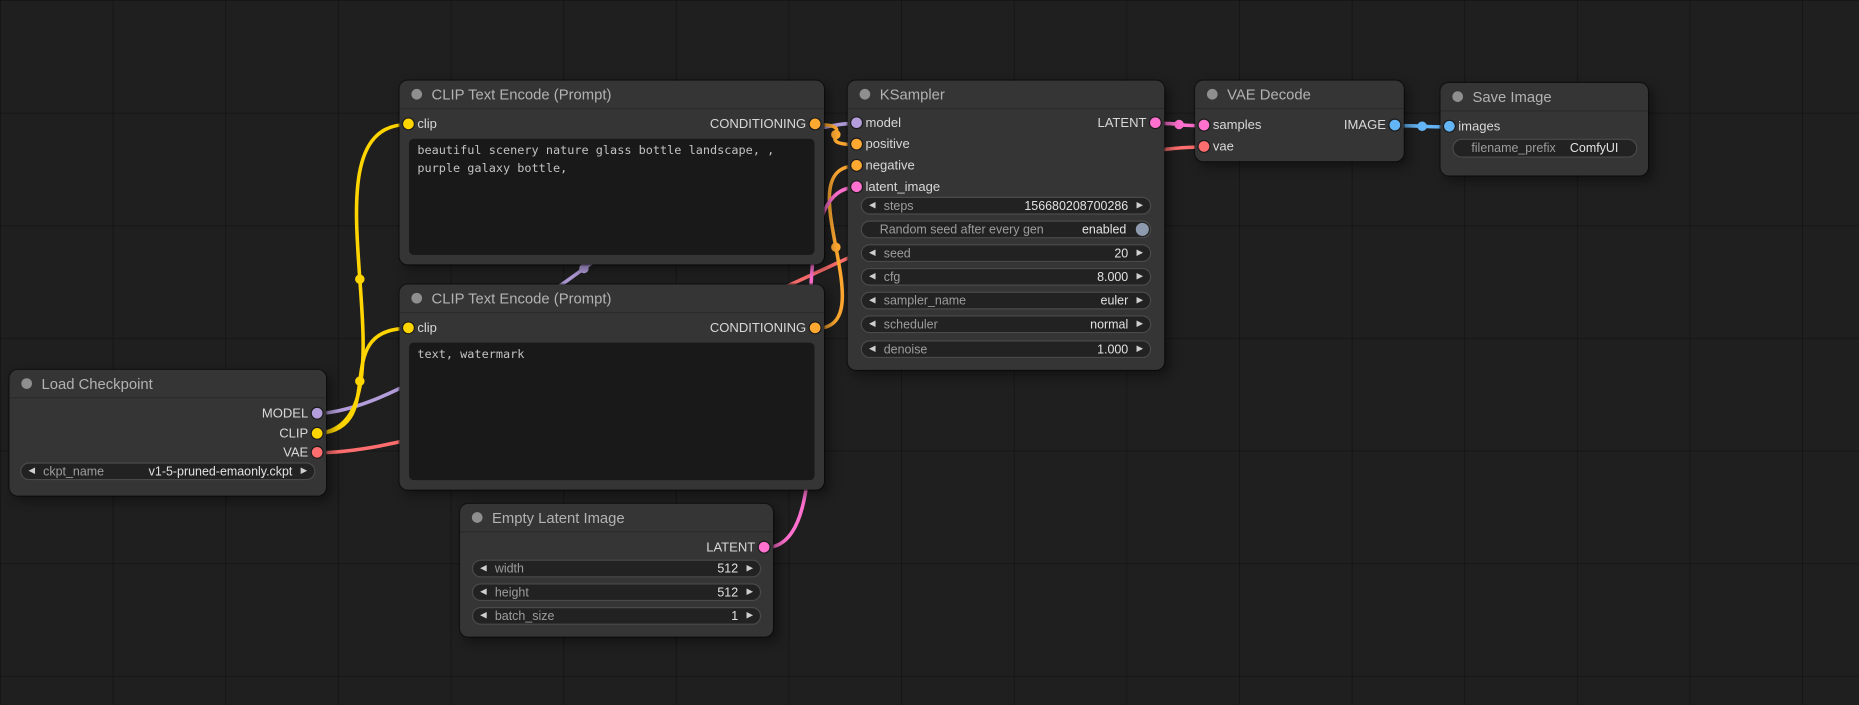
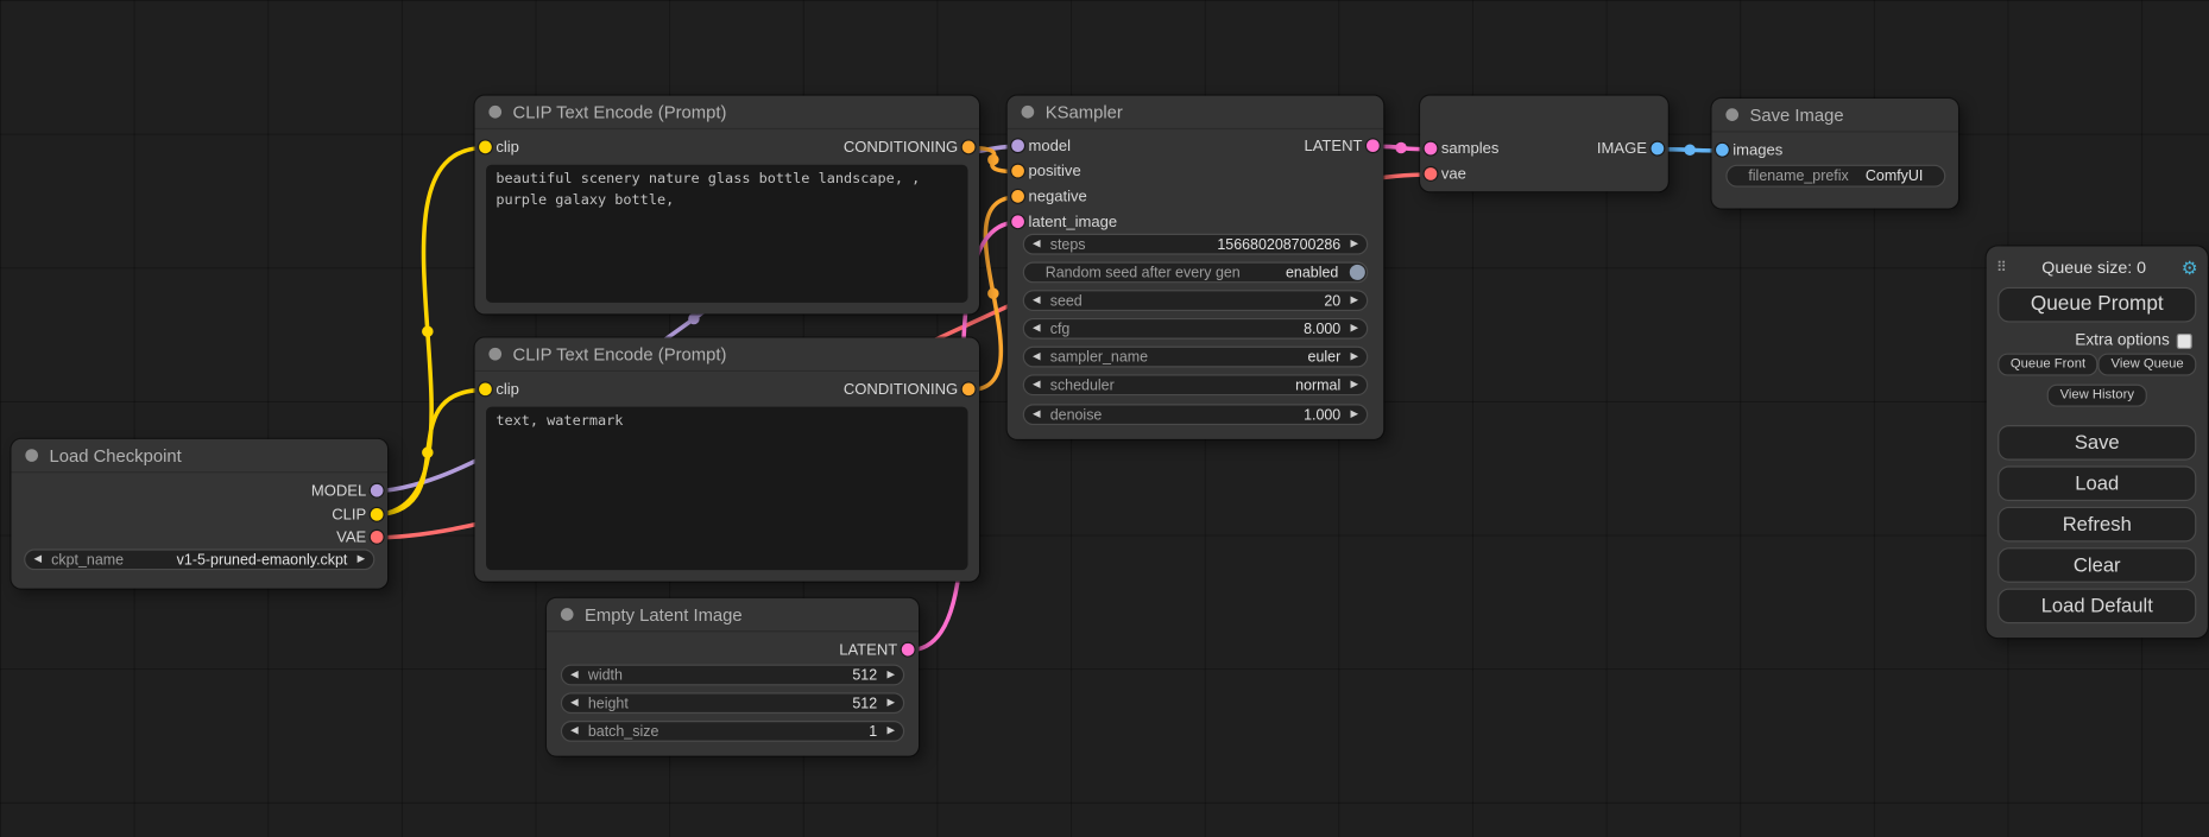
  Load Checkpoint
  MODEL
  CLIP
  VAE
  ◀
  ckpt_name
  v1-5-pruned-emaonly.ckpt
  ▶
  CLIP Text Encode (Prompt)
  clip
  CONDITIONING
  beautiful scenery nature glass bottle landscape, , purple galaxy bottle,
  CLIP Text Encode (Prompt)
  clip
  CONDITIONING
  text, watermark
  KSampler
  model
  positive
  negative
  latent_image
  LATENT
  ◀
  steps
  156680208700286
  ▶
  Random seed after every gen
  enabled
  ◀
  seed
  20
  ▶
  ◀
  cfg
  8.000
  ▶
  ◀
  sampler_name
  euler
  ▶
  ◀
  scheduler
  normal
  ▶
  ◀
  denoise
  1.000
  ▶
- VAE Decode
  samples
  vae
  IMAGE
  Save Image
  images
  filename_prefix
  ComfyUI
  Empty Latent Image
  LATENT
  ◀
  width
  512
  ▶
  ◀
  height
  512
  ▶
  ◀
  batch_size
  1
  ▶
+ ⠿
+ Queue size: 0
+ ⚙
+ Queue Prompt
+ Extra options
+ Queue Front
+ View Queue
+ View History
+ Save
+ Load
+ Refresh
+ Clear
+ Load Default
